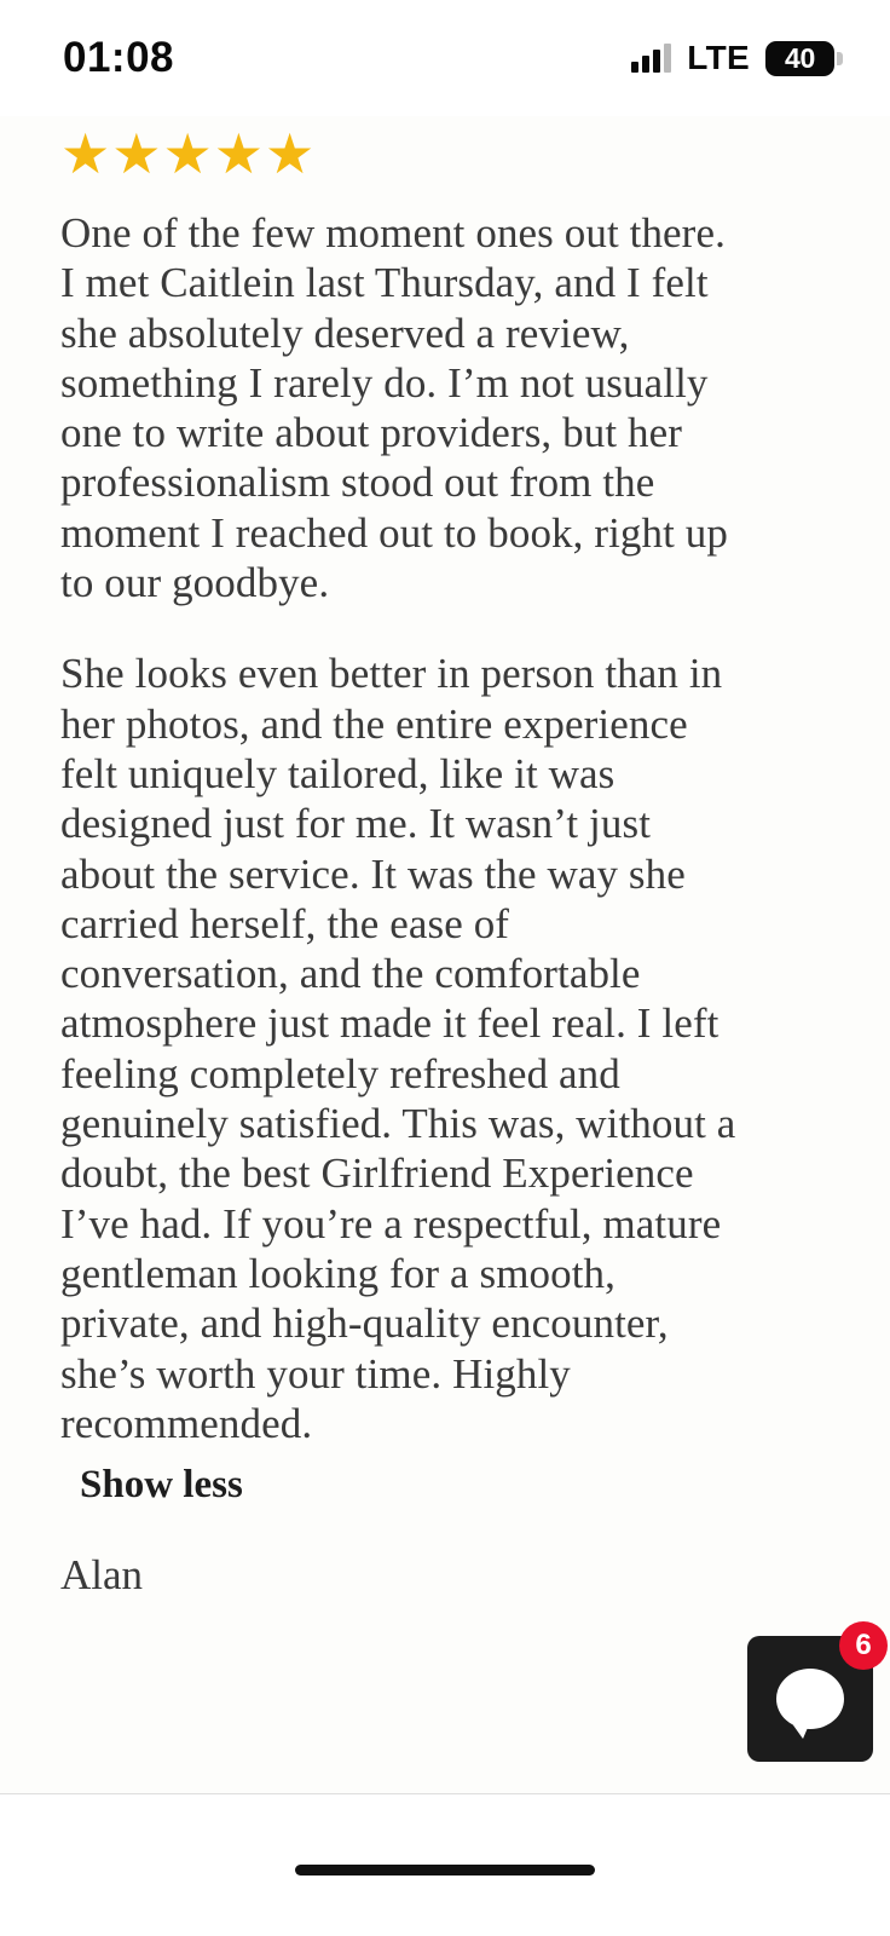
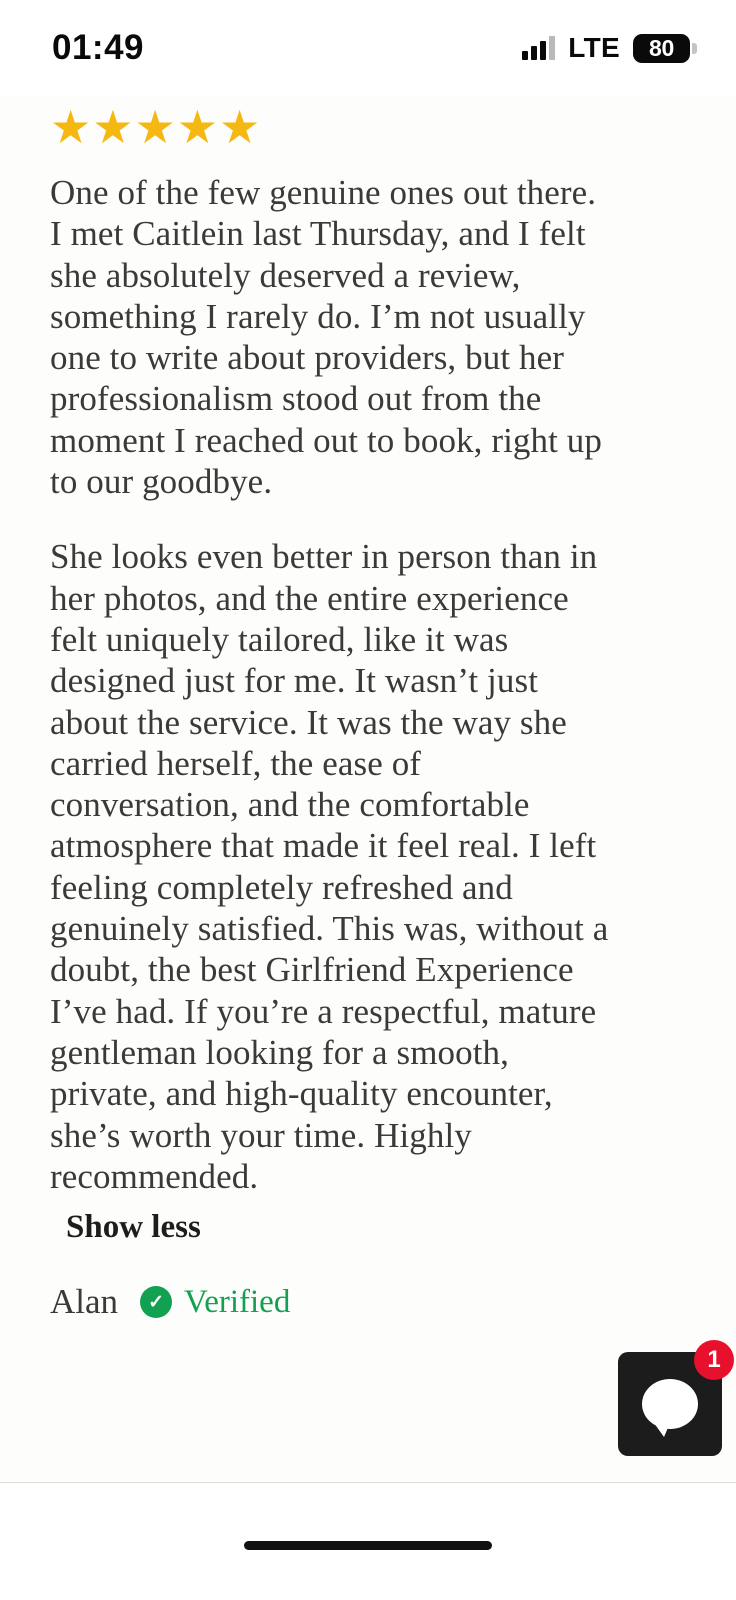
- 01:08
+ 01:49
  LTE
- 40
+ 80
  ★★★★★
- One of the few moment ones out there. I met Caitlein last Thursday, and I felt she absolutely deserved a review, something I rarely do. I’m not usually one to write about providers, but her professionalism stood out from the moment I reached out to book, right up to our goodbye.
+ One of the few genuine ones out there. I met Caitlein last Thursday, and I felt she absolutely deserved a review, something I rarely do. I’m not usually one to write about providers, but her professionalism stood out from the moment I reached out to book, right up to our goodbye.
- She looks even better in person than in her photos, and the entire experience felt uniquely tailored, like it was designed just for me. It wasn’t just about the service. It was the way she carried herself, the ease of conversation, and the comfortable atmosphere just made it feel real. I left feeling completely refreshed and genuinely satisfied. This was, without a doubt, the best Girlfriend Experience I’ve had. If you’re a respectful, mature gentleman looking for a smooth, private, and high-quality encounter, she’s worth your time. Highly recommended.
+ She looks even better in person than in her photos, and the entire experience felt uniquely tailored, like it was designed just for me. It wasn’t just about the service. It was the way she carried herself, the ease of conversation, and the comfortable atmosphere that made it feel real. I left feeling completely refreshed and genuinely satisfied. This was, without a doubt, the best Girlfriend Experience I’ve had. If you’re a respectful, mature gentleman looking for a smooth, private, and high-quality encounter, she’s worth your time. Highly recommended.
  Show less
  Alan
+ ✓
+ Verified
- 6
+ 1
